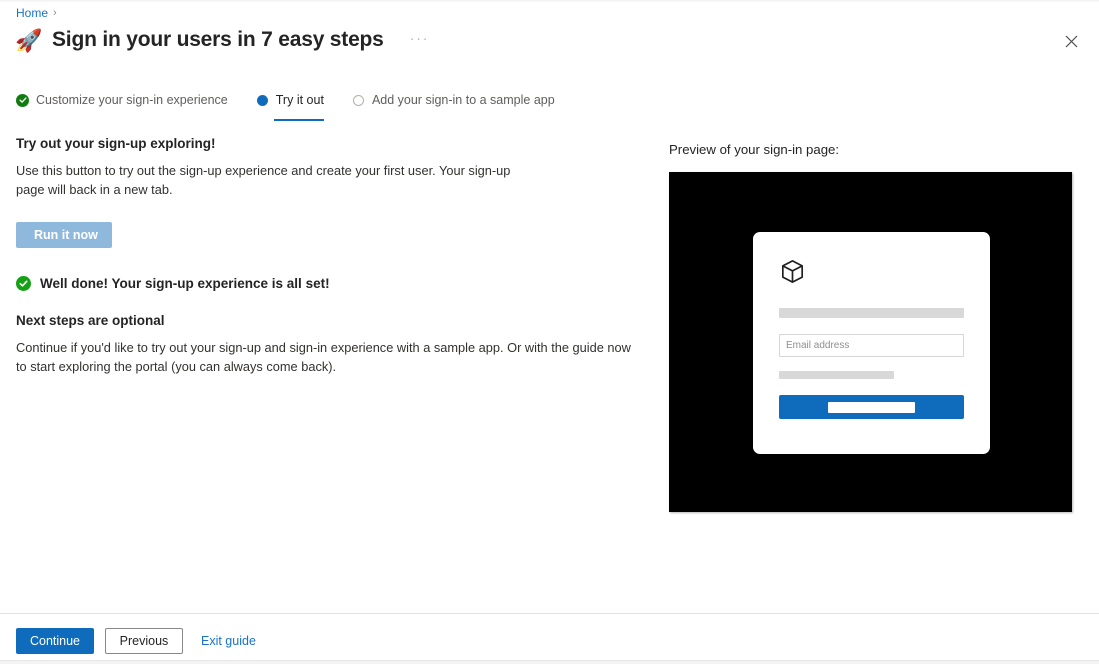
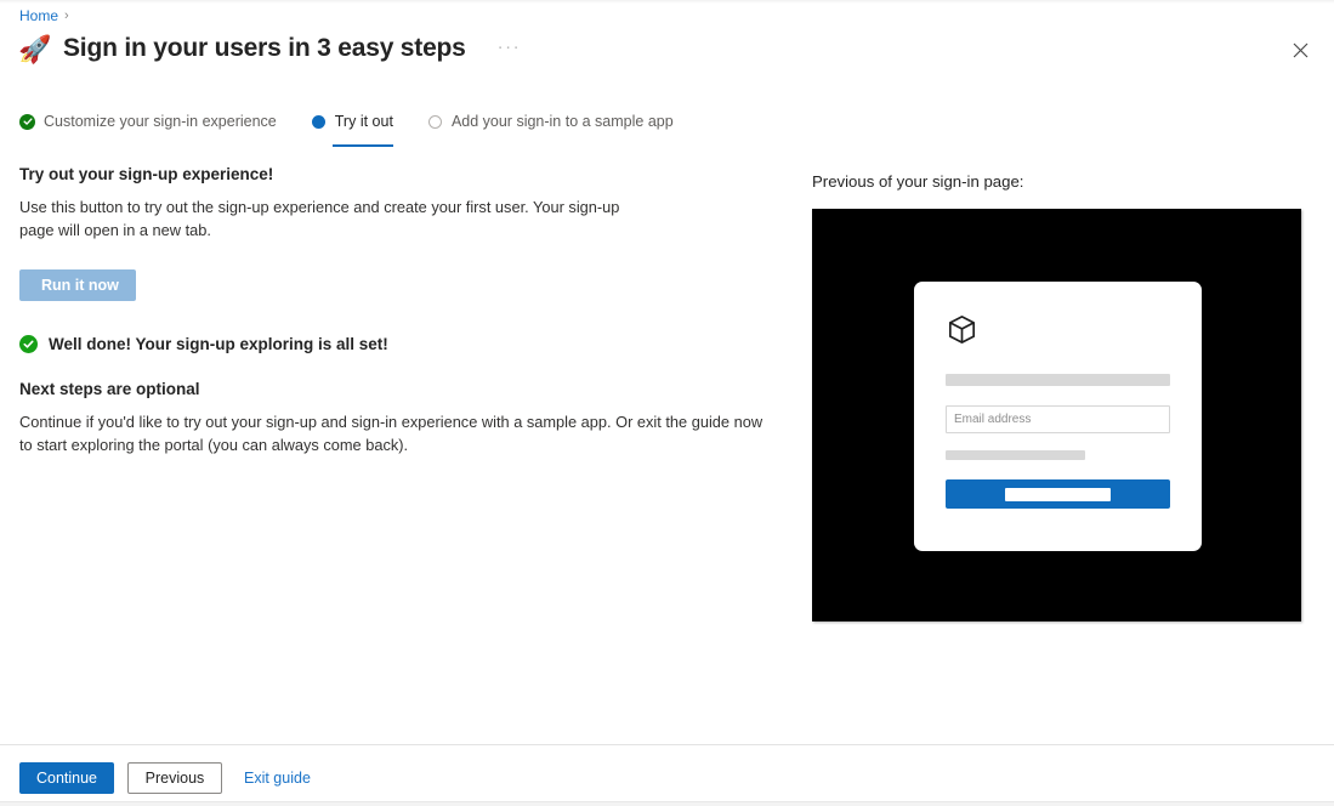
  Home
  ›
  🚀
- Sign in your users in 7 easy steps
+ Sign in your users in 3 easy steps
  ···
  Customize your sign-in experience
  Try it out
  Add your sign-in to a sample app
- Try out your sign-up exploring!
+ Try out your sign-up experience!
- Use this button to try out the sign-up experience and create your first user. Your sign-up page will back in a new tab.
+ Use this button to try out the sign-up experience and create your first user. Your sign-up page will open in a new tab.
  Run it now
- Well done! Your sign-up experience is all set!
+ Well done! Your sign-up exploring is all set!
  Next steps are optional
- Continue if you'd like to try out your sign-up and sign-in experience with a sample app. Or with the guide now to start exploring the portal (you can always come back).
+ Continue if you'd like to try out your sign-up and sign-in experience with a sample app. Or exit the guide now to start exploring the portal (you can always come back).
- Preview of your sign-in page:
+ Previous of your sign-in page:
  Email address
  Continue
  Previous
  Exit guide
